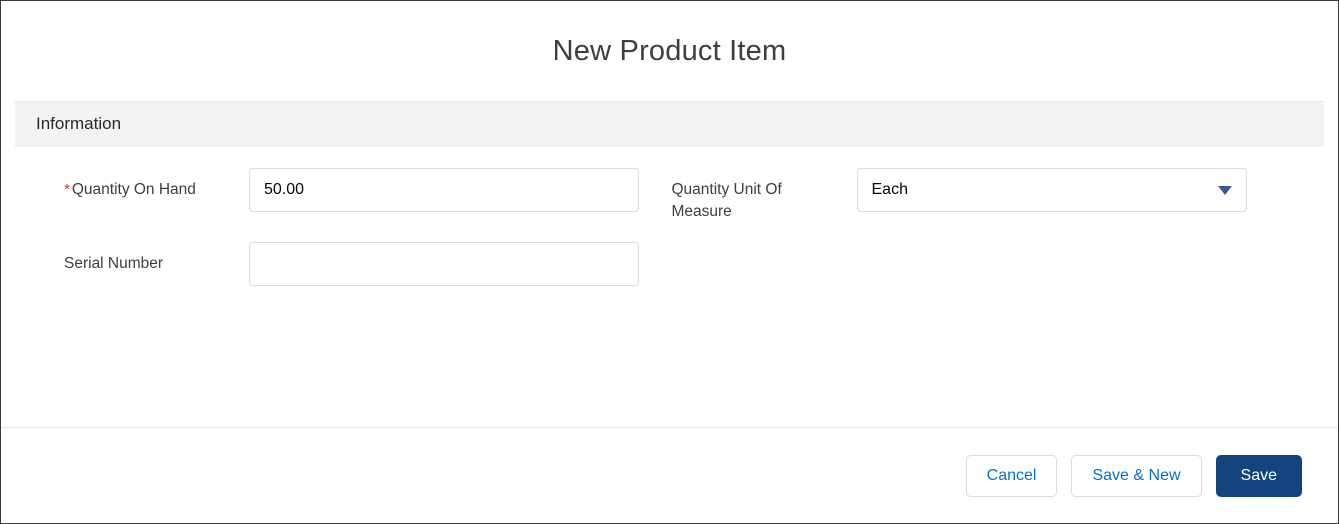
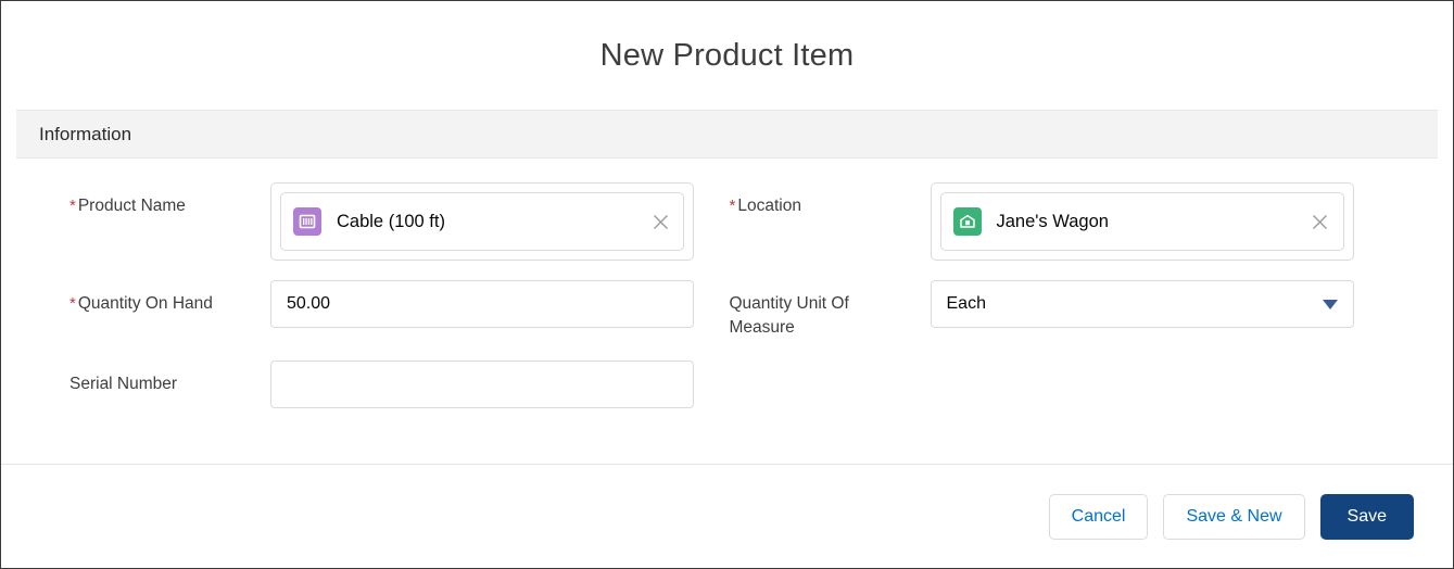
  New Product Item
  Information
+ *Product Name
+ Cable (100 ft)
+ *Location
+ Jane's Wagon
  *Quantity On Hand
  50.00
  Quantity Unit Of Measure
  Each
  Serial Number
  Cancel
  Save & New
  Save
